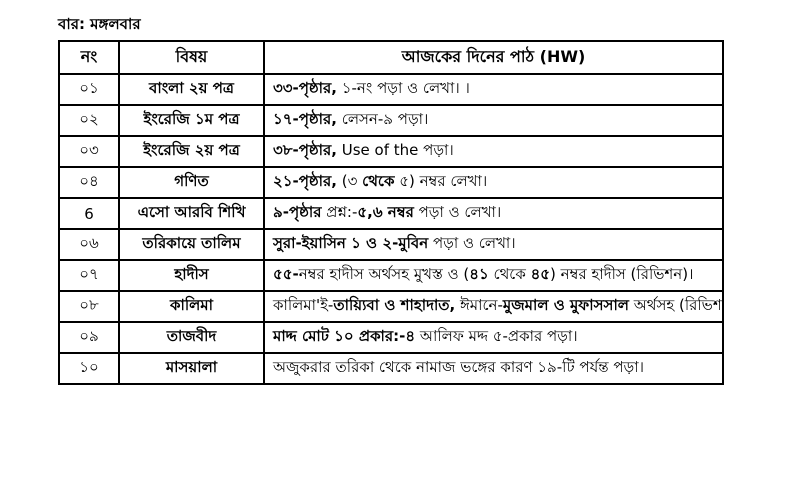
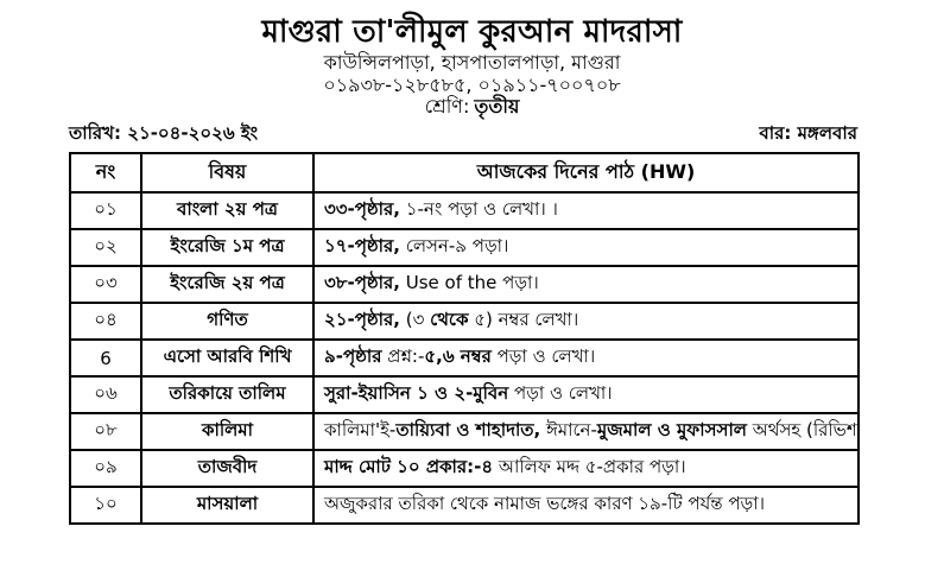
+ মাগুরা তা'লীমুল কুরআন মাদরাসা
+ কাউন্সিলপাড়া, হাসপাতালপাড়া, মাগুরা
+ ০১৯৩৮-১২৮৫৮৫, ০১৯১১-৭০০৭০৮
+ শ্রেণি: তৃতীয়
+ তারিখ: ২১-০৪-২০২৬ ইং
  বার: মঙ্গলবার
  নং	বিষয়	আজকের দিনের পাঠ (HW)
  ০১	বাংলা ২য় পত্র	৩৩-পৃষ্ঠার, ১-নং পড়া ও লেখা। ।
  ০২	ইংরেজি ১ম পত্র	১৭-পৃষ্ঠার, লেসন-৯ পড়া।
  ০৩	ইংরেজি ২য় পত্র	৩৮-পৃষ্ঠার, Use of the পড়া।
  ০৪	গণিত	২১-পৃষ্ঠার, (৩ থেকে ৫) নম্বর লেখা।
  6	এসো আরবি শিখি	৯-পৃষ্ঠার প্রশ্ন:-৫,৬ নম্বর পড়া ও লেখা।
  ০৬	তরিকায়ে তালিম	সুরা-ইয়াসিন ১ ও ২-মুবিন পড়া ও লেখা।
- ০৭	হাদীস	৫৫-নম্বর হাদীস অর্থসহ মুখস্ত ও (৪১ থেকে ৪৫) নম্বর হাদীস (রিভিশন)।
  ০৮	কালিমা	কালিমা'ই-তায়্যিবা ও শাহাদাত, ঈমানে-মুজমাল ও মুফাসসাল অর্থসহ (রিভিশ
  ০৯	তাজবীদ	মাদ্দ মোট ১০ প্রকার:-৪ আলিফ মদ্দ ৫-প্রকার পড়া।
  ১০	মাসয়ালা	অজুকরার তরিকা থেকে নামাজ ভঙ্গের কারণ ১৯-টি পর্যন্ত পড়া।
